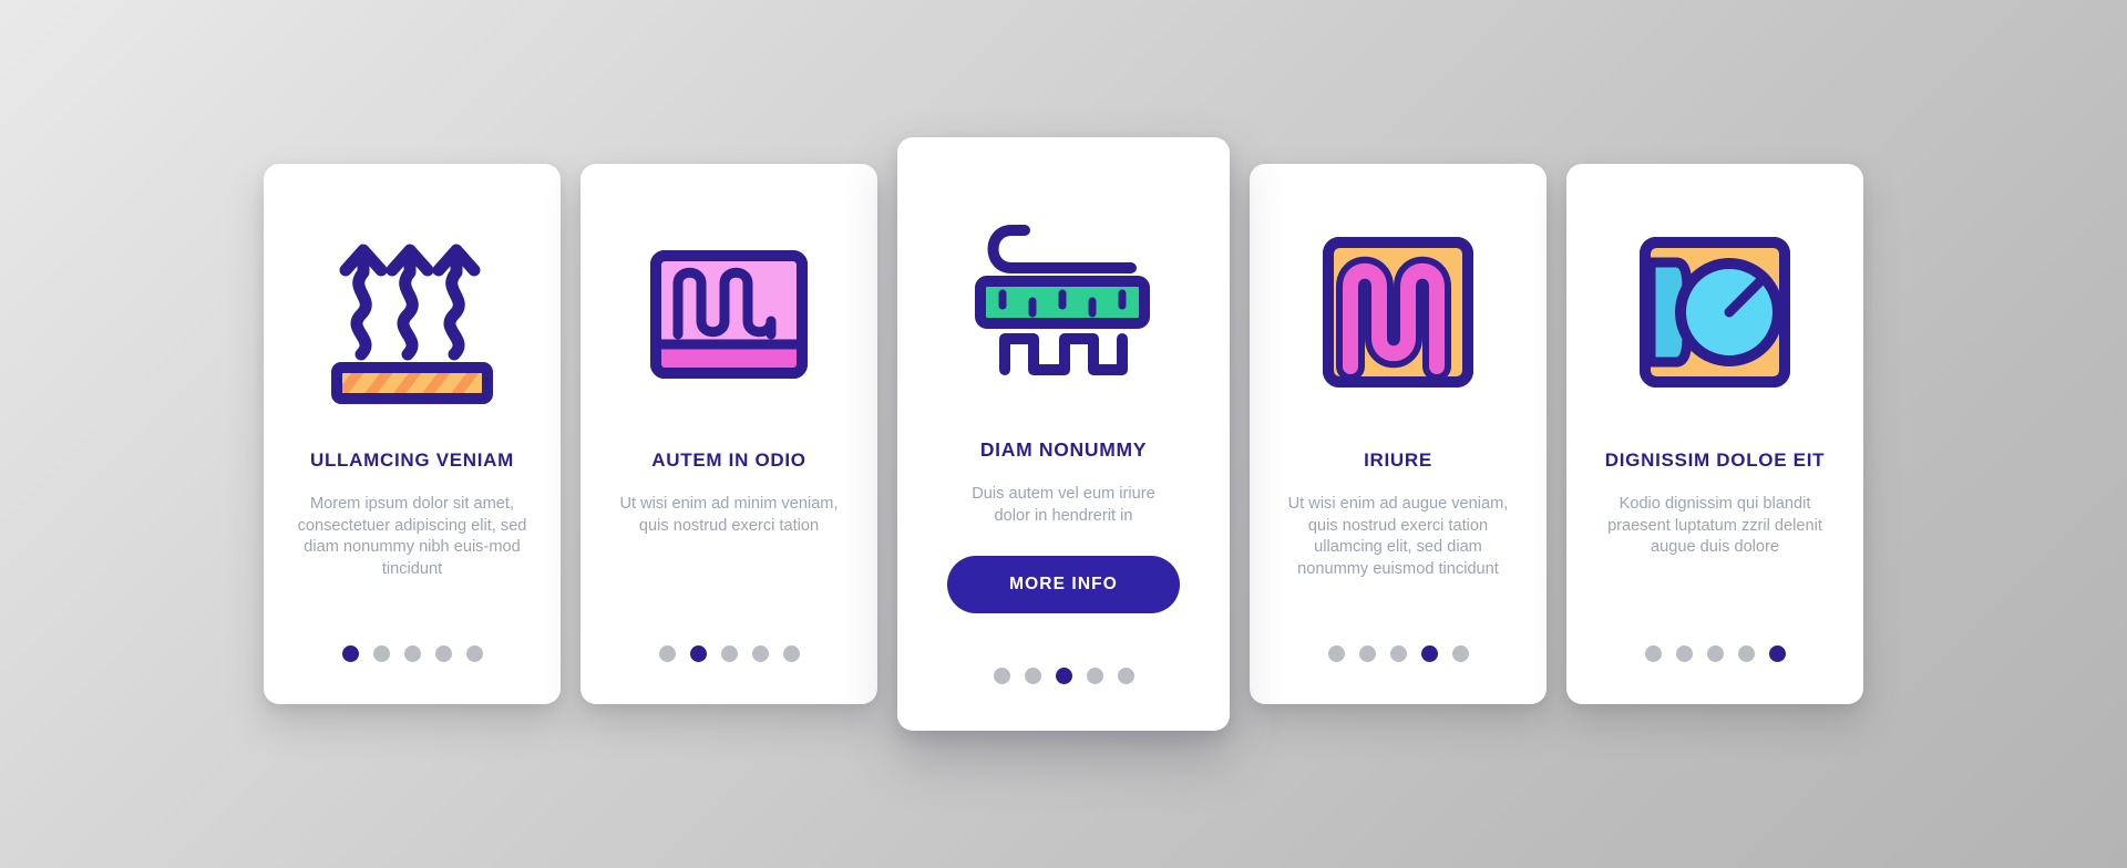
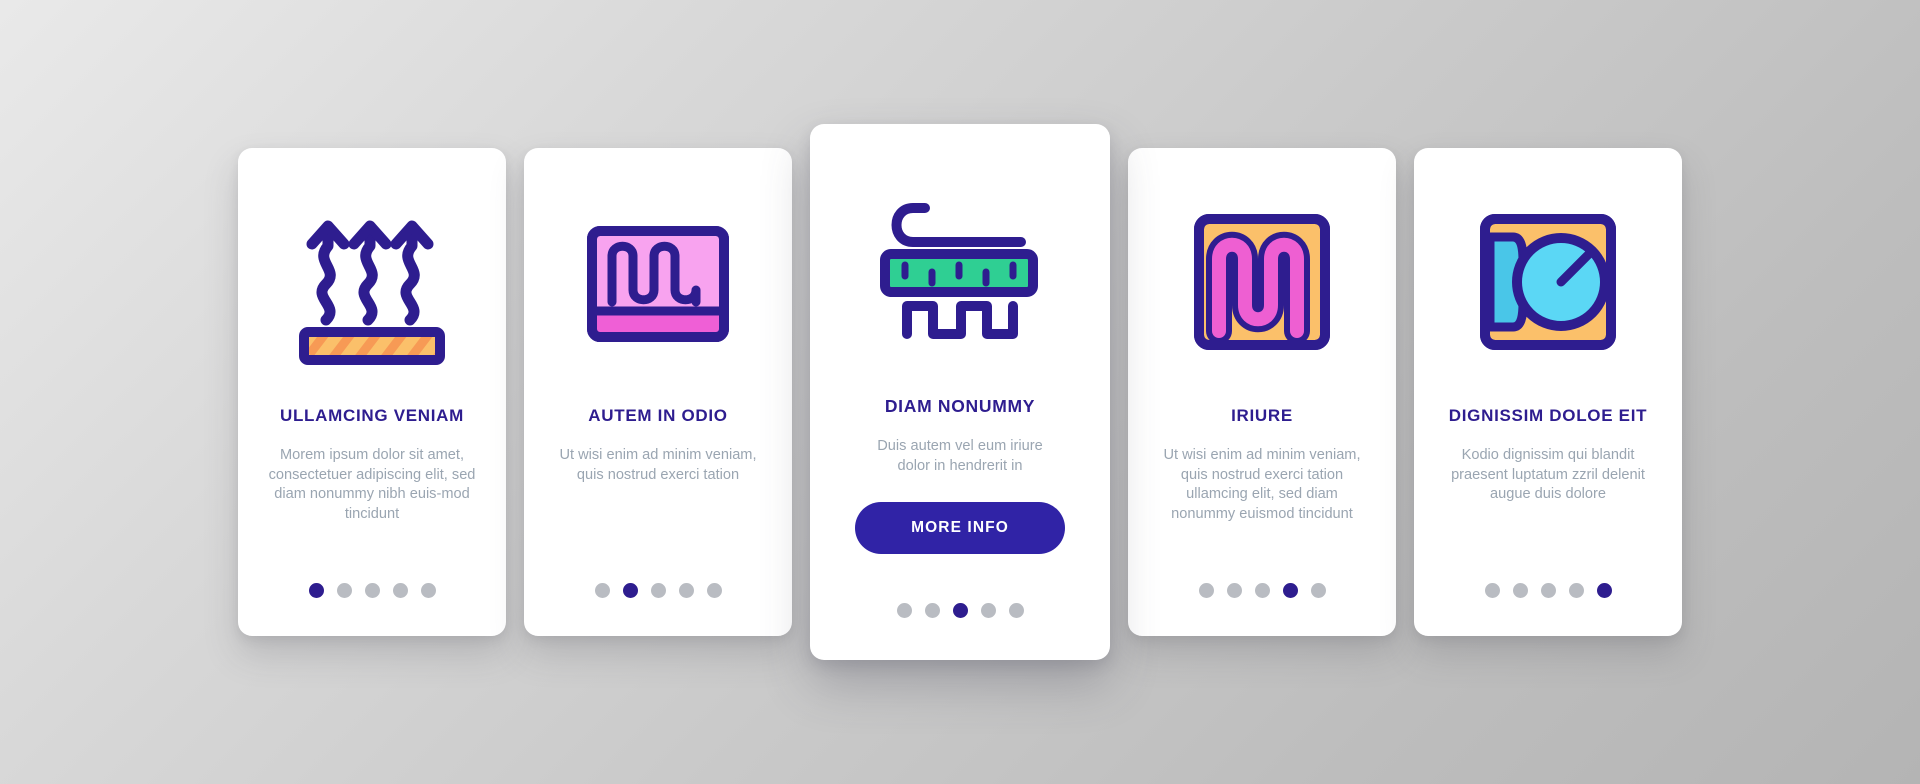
  ULLAMCING VENIAM
  Morem ipsum dolor sit amet, consectetuer adipiscing elit, sed diam nonummy nibh euis-mod tincidunt
  AUTEM IN ODIO
  Ut wisi enim ad minim veniam, quis nostrud exerci tation
  DIAM NONUMMY
  Duis autem vel eum iriure dolor in hendrerit in
  MORE INFO
  IRIURE
- Ut wisi enim ad augue veniam, quis nostrud exerci tation ullamcing elit, sed diam nonummy euismod tincidunt
+ Ut wisi enim ad minim veniam, quis nostrud exerci tation ullamcing elit, sed diam nonummy euismod tincidunt
  DIGNISSIM DOLOE EIT
  Kodio dignissim qui blandit praesent luptatum zzril delenit augue duis dolore
